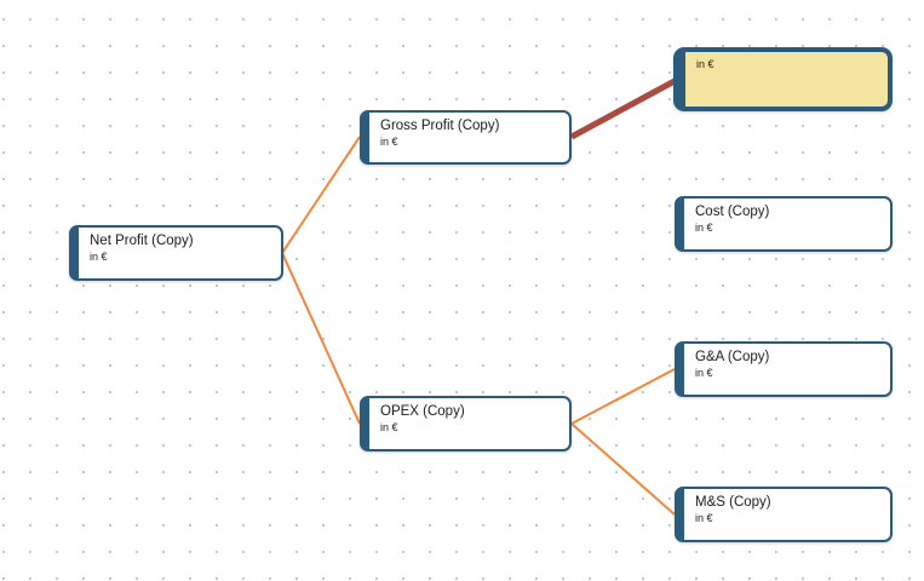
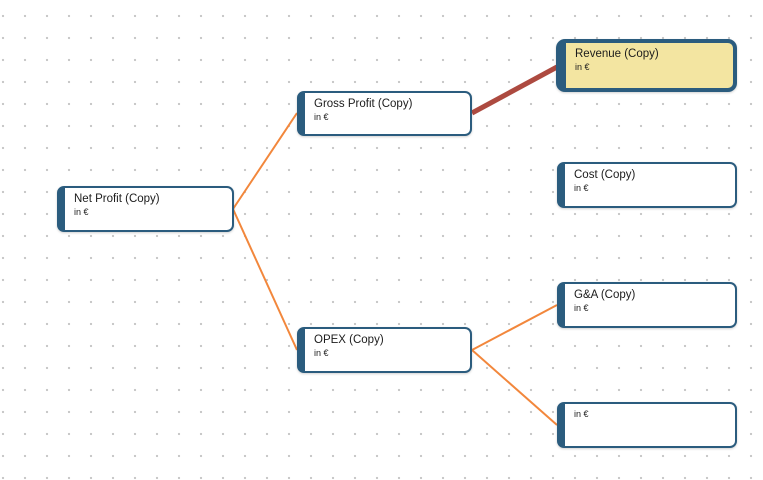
  Net Profit (Copy)
  in €
  Gross Profit (Copy)
  in €
  OPEX (Copy)
  in €
+ Revenue (Copy)
  in €
  Cost (Copy)
  in €
  G&A (Copy)
  in €
- M&S (Copy)
  in €
